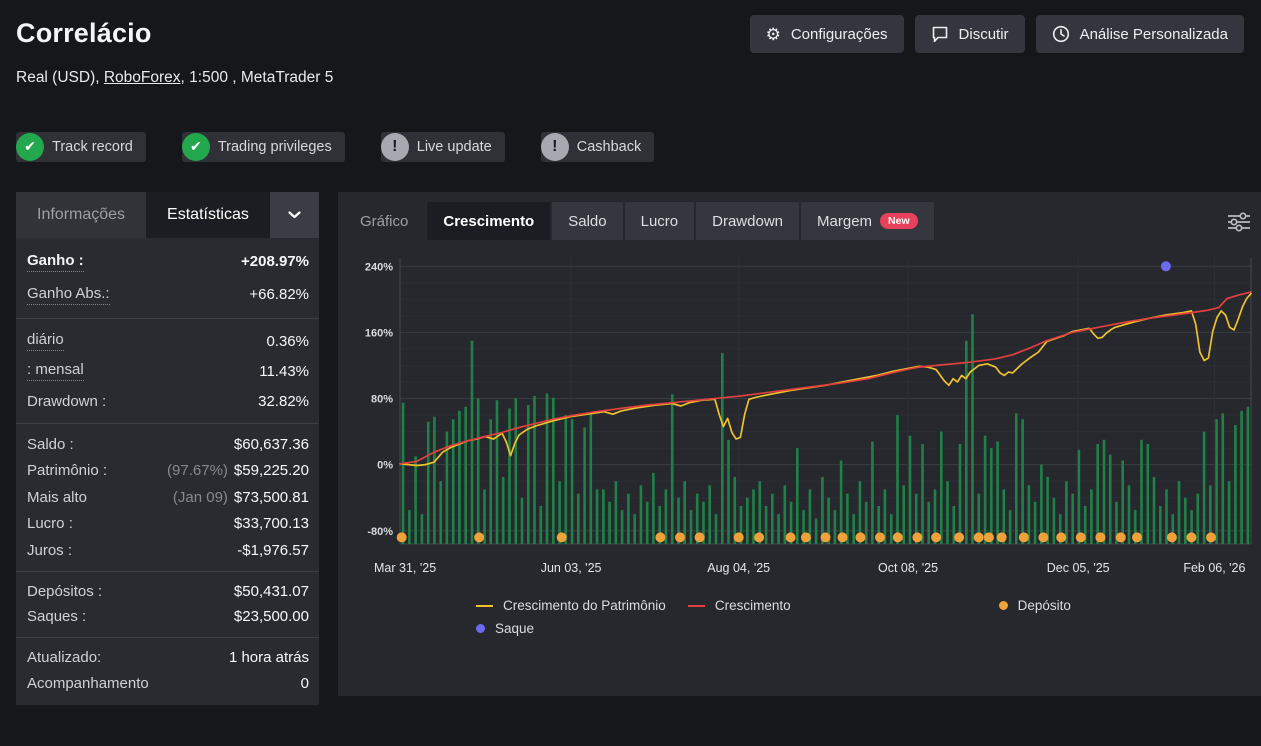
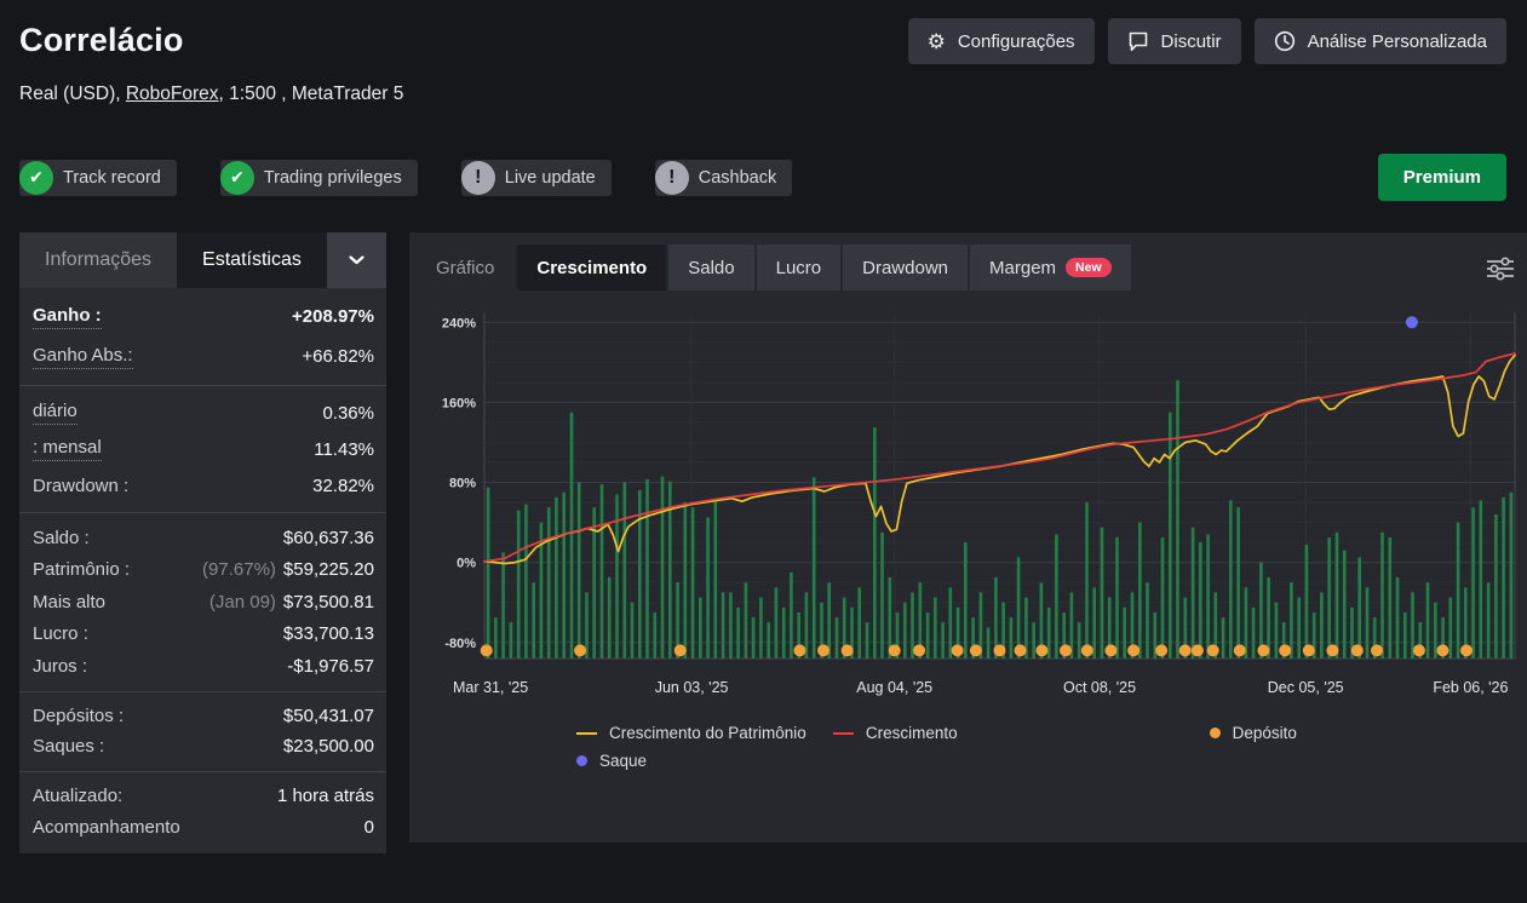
  Correlácio
  ⚙
  Configurações
  Discutir
  Análise Personalizada
  Real (USD), RoboForex, 1:500 , MetaTrader 5
  ✔
  Track record
  ✔
  Trading privileges
  !
  Live update
  !
  Cashback
+ Premium
  Informações
  Estatísticas
  Ganho :
  +208.97%
  Ganho Abs.:
  +66.82%
  diário
  0.36%
  : mensal
  11.43%
  Drawdown :
  32.82%
  Saldo :
  $60,637.36
  Patrimônio :
  (97.67%)
  $59,225.20
  Mais alto
  (Jan 09)
  $73,500.81
  Lucro :
  $33,700.13
  Juros :
  -$1,976.57
  Depósitos :
  $50,431.07
  Saques :
  $23,500.00
  Atualizado:
  1 hora atrás
  Acompanhamento
  0
  Gráfico
  Crescimento
  Saldo
  Lucro
  Drawdown
  Margem
  New
  -80%
  0%
  80%
  160%
  240%
  Mar 31, '25
  Jun 03, '25
  Aug 04, '25
  Oct 08, '25
  Dec 05, '25
  Feb 06, '26
  Crescimento do Patrimônio
  Crescimento
  Depósito
  Saque
